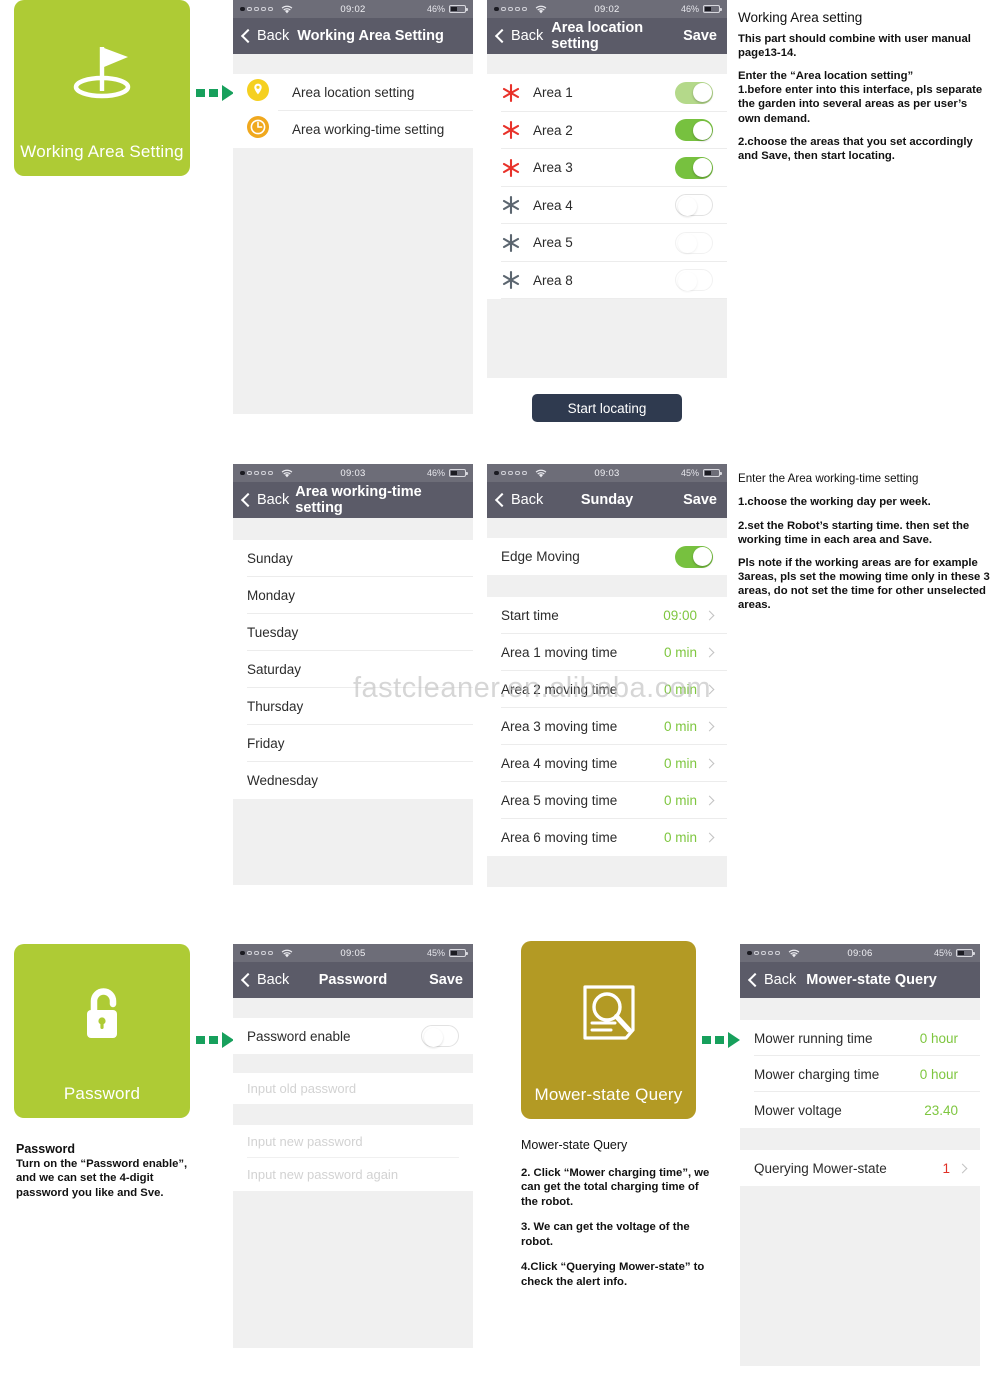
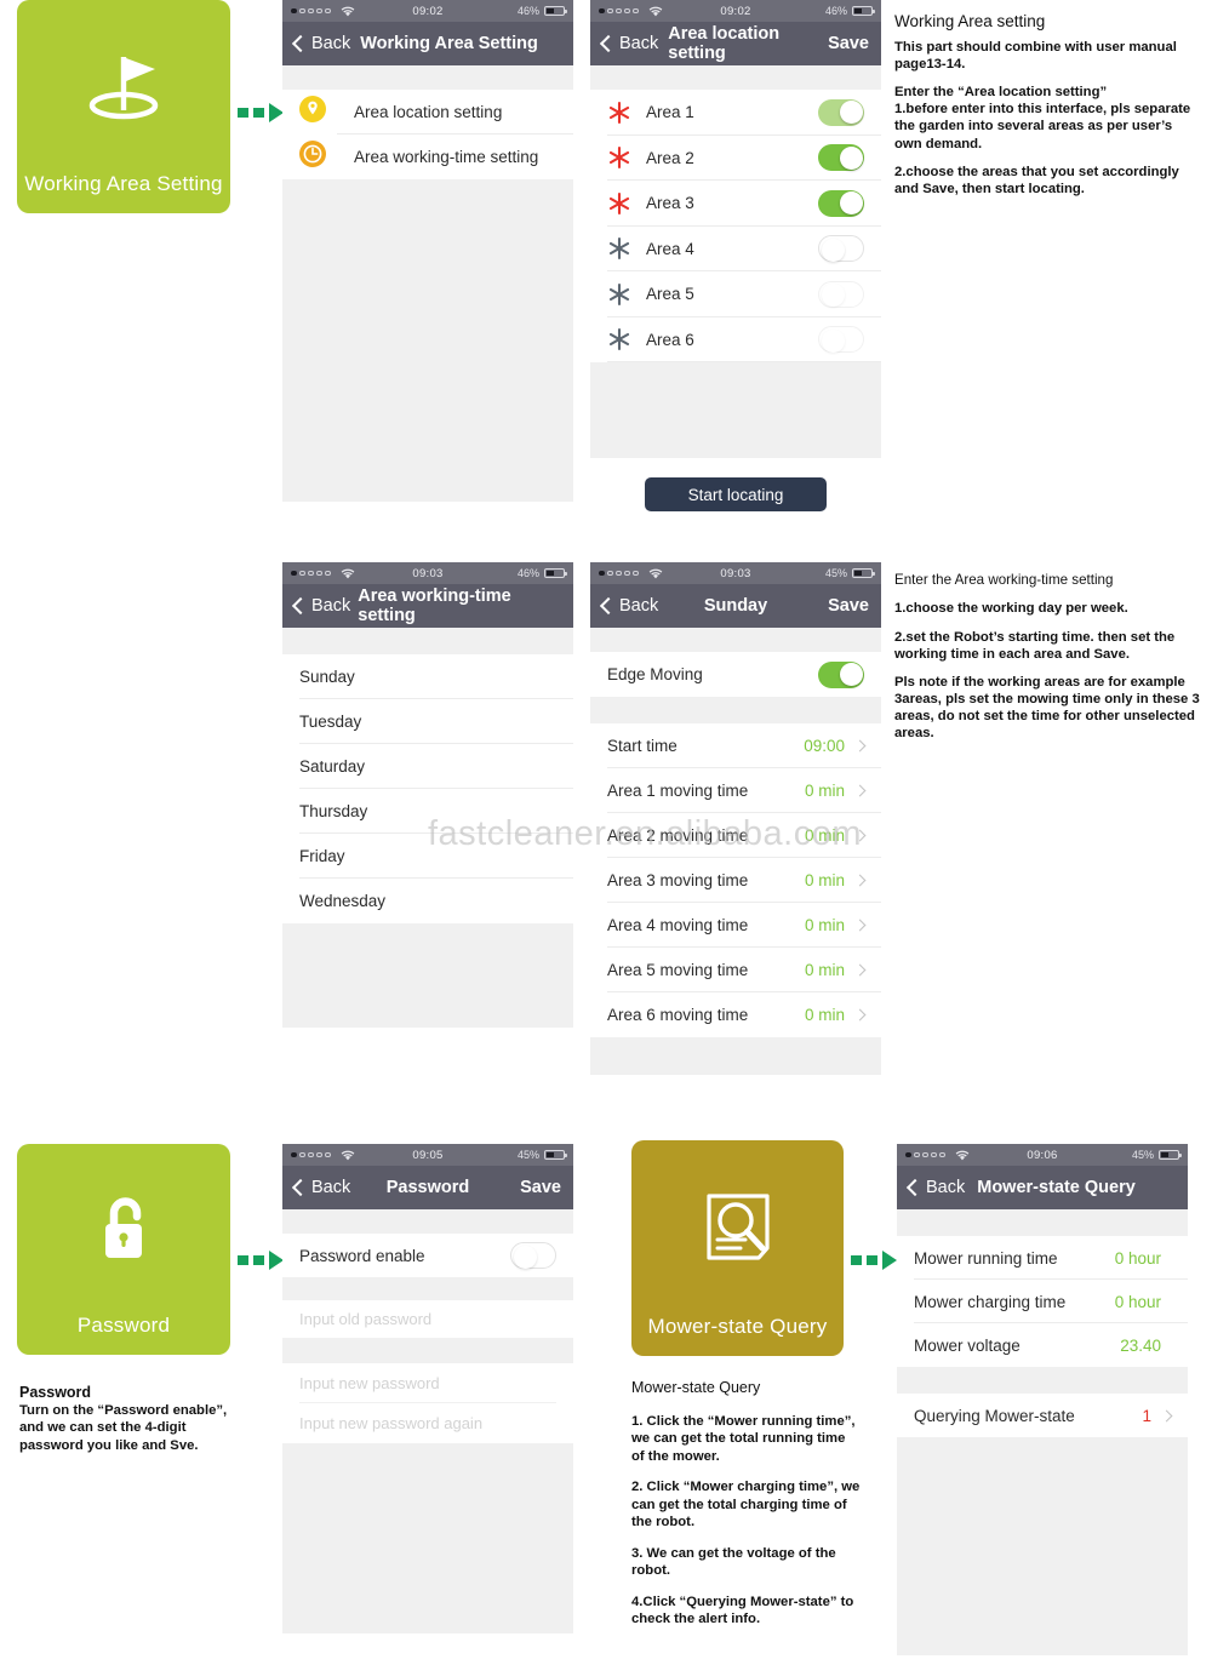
  Working Area Setting
  09:02
  46%
  Back
  Working Area Setting
  Area location setting
  Area working-time setting
  09:02
  46%
  Back
  Area location setting
  Save
  Area 1
  Area 2
  Area 3
  Area 4
  Area 5
- Area 8
+ Area 6
  Start locating
  Working Area setting
  This part should combine with user manual page13-14.
  Enter the “Area location setting”
  1.before enter into this interface, pls separate the garden into several areas as per user’s own demand.
  2.choose the areas that you set accordingly and Save, then start locating.
  09:03
  46%
  Back
  Area working-time setting
  Sunday
- Monday
  Tuesday
  Saturday
  Thursday
  Friday
  Wednesday
  09:03
  45%
  Back
  Sunday
  Save
  Edge Moving
  Start time
  09:00
  Area 1 moving time
  0 min
  Area 2 moving time
  0 min
  Area 3 moving time
  0 min
  Area 4 moving time
  0 min
  Area 5 moving time
  0 min
  Area 6 moving time
  0 min
  Enter the Area working-time setting
  1.choose the working day per week.
  2.set the Robot’s starting time. then set the working time in each area and Save.
  Pls note if the working areas are for example 3areas, pls set the mowing time only in these 3 areas, do not set the time for other unselected areas.
  Password
  Password
  Turn on the “Password enable”,
  and we can set the 4-digit
  password you like and Sve.
  09:05
  45%
  Back
  Password
  Save
  Password enable
  Input old password
  Input new password
  Input new password again
  Mower-state Query
  Mower-state Query
+ 1. Click the “Mower running time”, we can get the total running time of the mower.
  2. Click “Mower charging time”, we can get the total charging time of the robot.
  3. We can get the voltage of the robot.
  4.Click “Querying Mower-state” to check the alert info.
  09:06
  45%
  Back
  Mower-state Query
  Mower running time
  0 hour
  Mower charging time
  0 hour
  Mower voltage
  23.40
  Querying Mower-state
  1
  fastcleaner.en.alibaba.com
